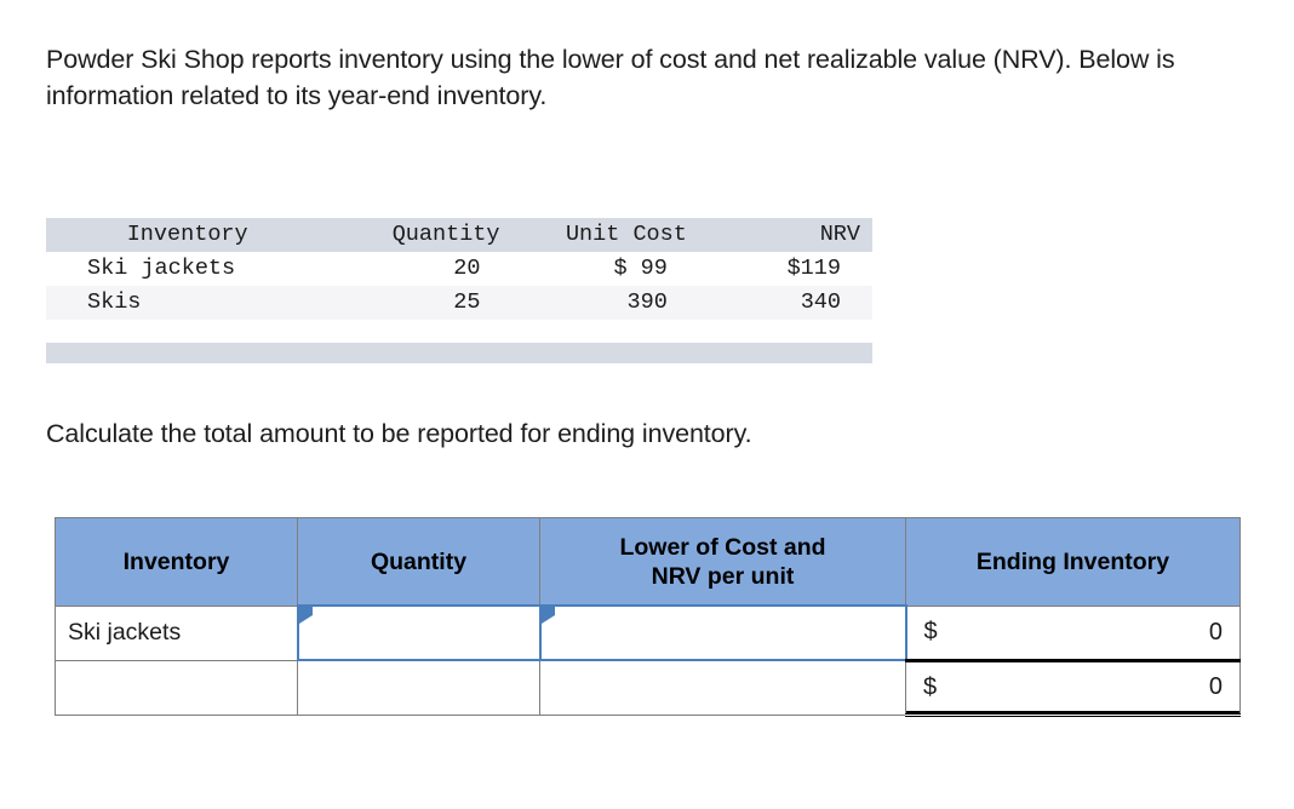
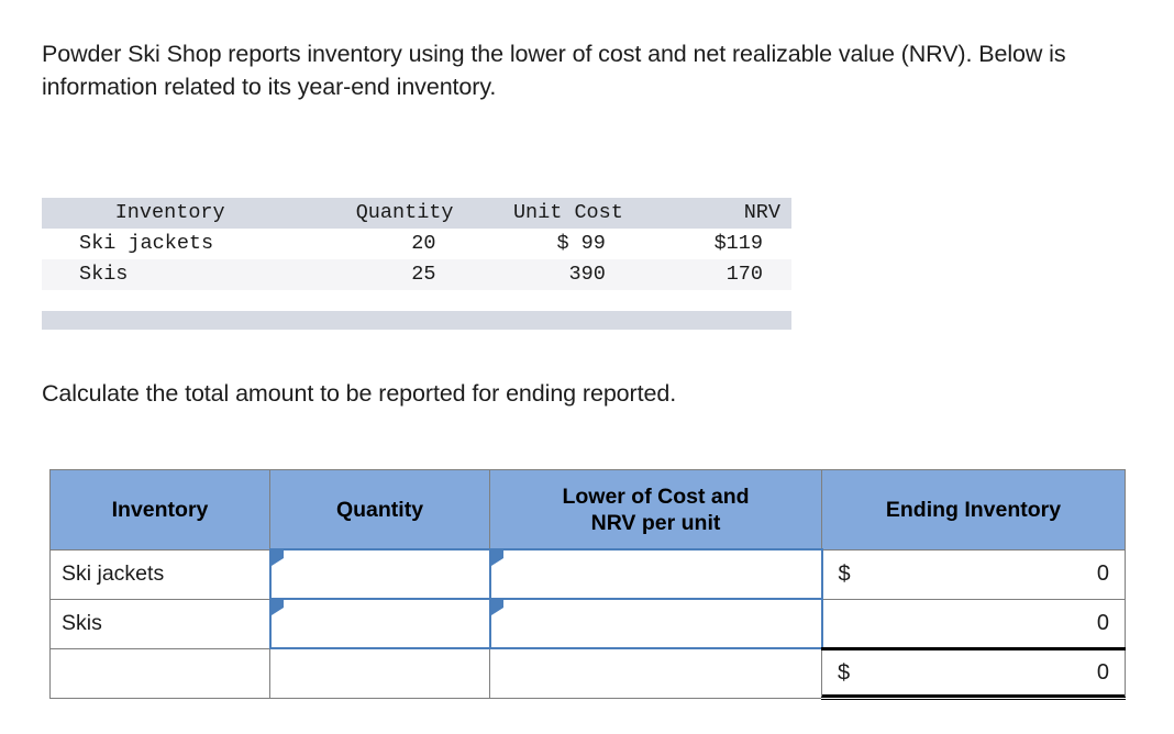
  Powder Ski Shop reports inventory using the lower of cost and net realizable value (NRV). Below is information related to its year-end inventory.
  Inventory	Quantity	Unit Cost	NRV
  Ski jackets	20	$ 99	$119
- Skis	25	390	340
+ Skis	25	390	170
- Calculate the total amount to be reported for ending inventory.
+ Calculate the total amount to be reported for ending reported.
  Inventory	Quantity	Lower of Cost and NRV per unit	Ending Inventory
  Ski jackets			$ 0
+ Skis			0
  			$ 0
